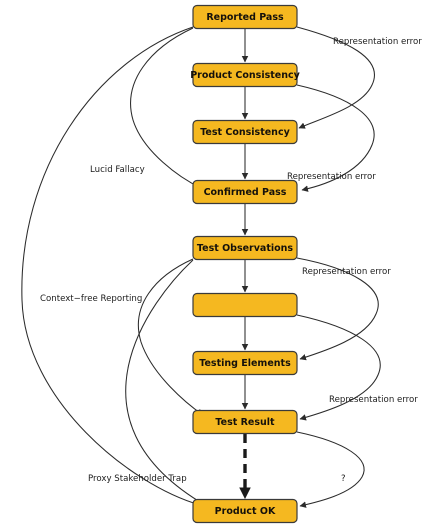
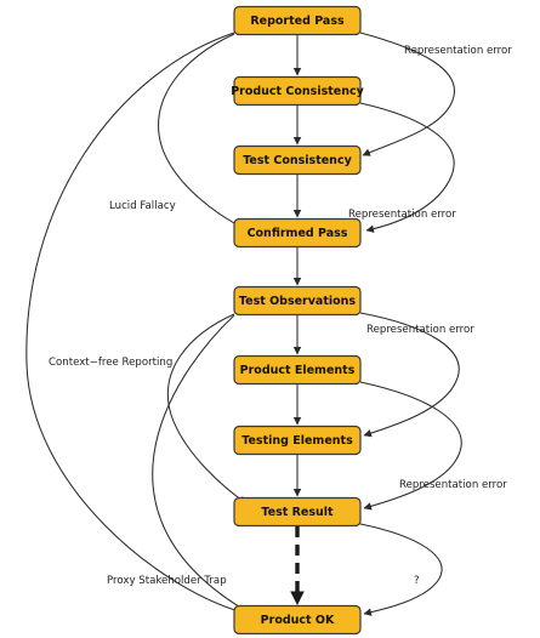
  Representation error
  Representation error
  Representation error
  Representation error
  Lucid Fallacy
  Context−free Reporting
  Proxy Stakeholder Trap
  ?
  Reported Pass
  Product Consistency
  Test Consistency
  Confirmed Pass
  Test Observations
+ Product Elements
  Testing Elements
  Test Result
  Product OK
